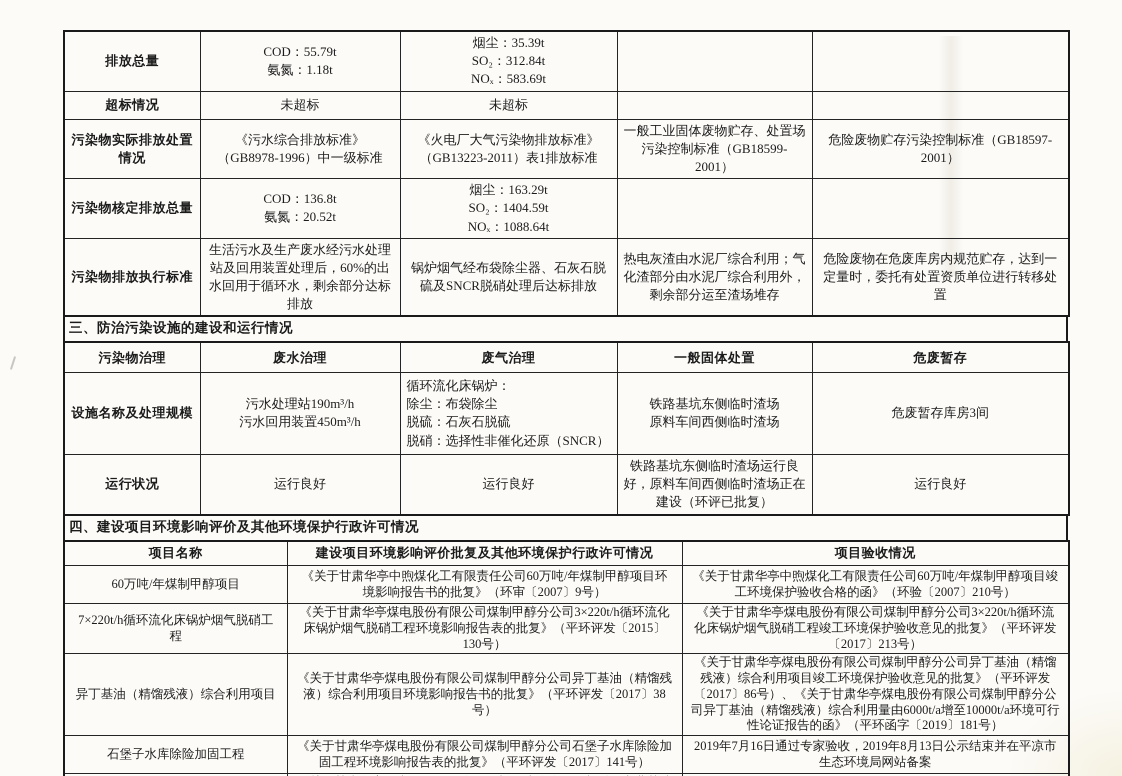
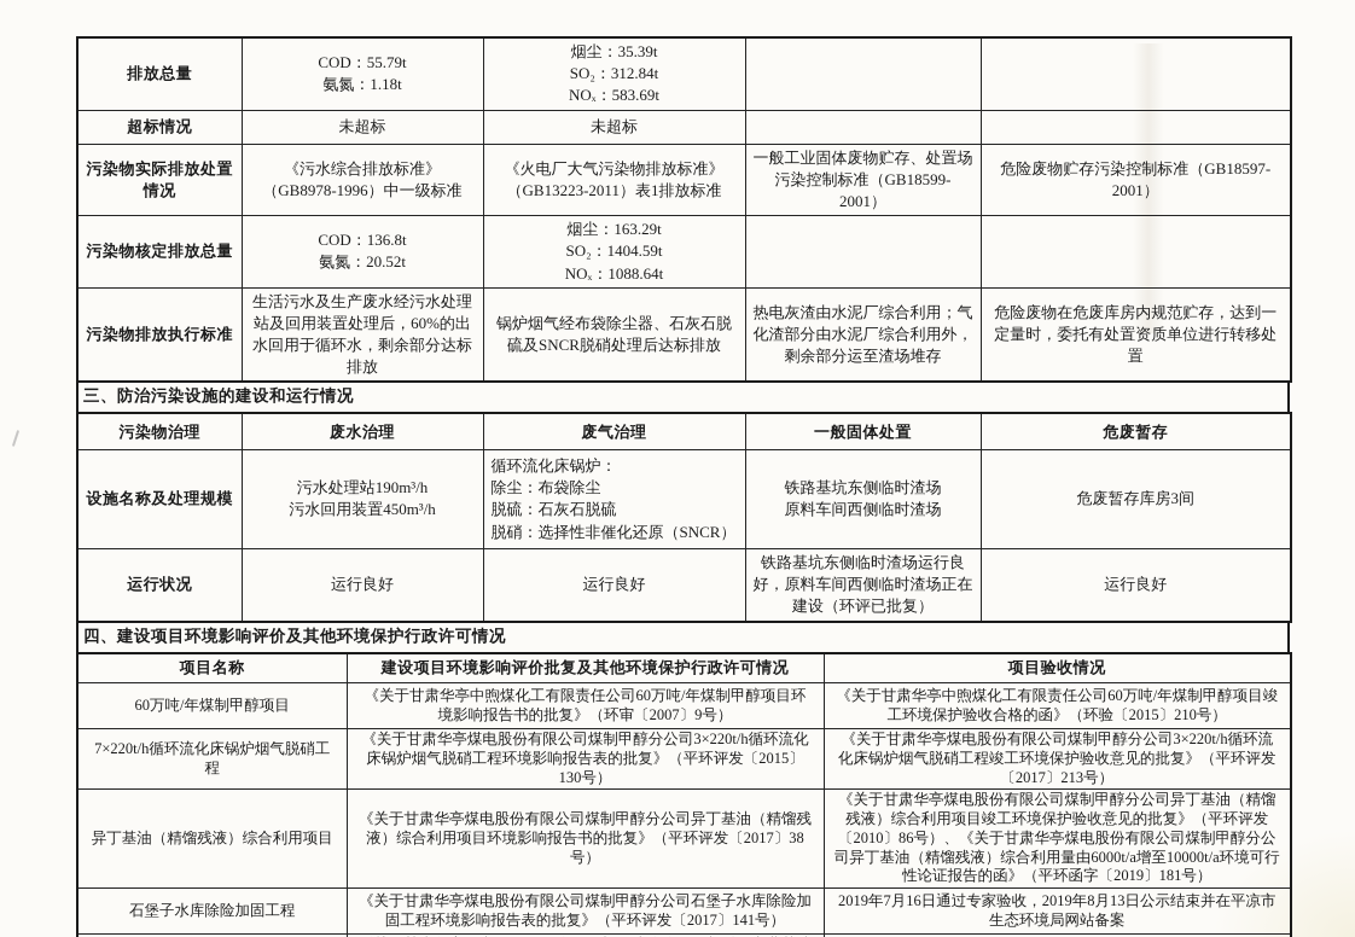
  排放总量	COD：55.79t 氨氮：1.18t	烟尘：35.39t SO₂：312.84t NOₓ：583.69t
  超标情况	未超标	未超标
  污染物实际排放处置情况	《污水综合排放标准》（GB8978-1996）中一级标准	《火电厂大气污染物排放标准》（GB13223-2011）表1排放标准	一般工业固体废物贮存、处置场污染控制标准（GB18599-2001）	危险废物贮存污染控制标准（GB18597-2001）
  污染物核定排放总量	COD：136.8t 氨氮：20.52t	烟尘：163.29t SO₂：1404.59t NOₓ：1088.64t
  污染物排放执行标准	生活污水及生产废水经污水处理站及回用装置处理后，60%的出水回用于循环水，剩余部分达标排放	锅炉烟气经布袋除尘器、石灰石脱硫及SNCR脱硝处理后达标排放	热电灰渣由水泥厂综合利用；气化渣部分由水泥厂综合利用外，剩余部分运至渣场堆存	危险废物在危废库房内规范贮存，达到一定量时，委托有处置资质单位进行转移处置
  三、防治污染设施的建设和运行情况
  污染物治理	废水治理	废气治理	一般固体处置	危废暂存
  设施名称及处理规模	污水处理站190m³/h 污水回用装置450m³/h	循环流化床锅炉： 除尘：布袋除尘 脱硫：石灰石脱硫 脱硝：选择性非催化还原（SNCR）	铁路基坑东侧临时渣场 原料车间西侧临时渣场	危废暂存库房3间
  运行状况	运行良好	运行良好	铁路基坑东侧临时渣场运行良好，原料车间西侧临时渣场正在建设（环评已批复）	运行良好
  四、建设项目环境影响评价及其他环境保护行政许可情况
  项目名称	建设项目环境影响评价批复及其他环境保护行政许可情况	项目验收情况
- 60万吨/年煤制甲醇项目	《关于甘肃华亭中煦煤化工有限责任公司60万吨/年煤制甲醇项目环境影响报告书的批复》（环审〔2007〕9号）	《关于甘肃华亭中煦煤化工有限责任公司60万吨/年煤制甲醇项目竣工环境保护验收合格的函》（环验〔2007〕210号）
+ 60万吨/年煤制甲醇项目	《关于甘肃华亭中煦煤化工有限责任公司60万吨/年煤制甲醇项目环境影响报告书的批复》（环审〔2007〕9号）	《关于甘肃华亭中煦煤化工有限责任公司60万吨/年煤制甲醇项目竣工环境保护验收合格的函》（环验〔2015〕210号）
  7×220t/h循环流化床锅炉烟气脱硝工程	《关于甘肃华亭煤电股份有限公司煤制甲醇分公司3×220t/h循环流化床锅炉烟气脱硝工程环境影响报告表的批复》（平环评发〔2015〕130号）	《关于甘肃华亭煤电股份有限公司煤制甲醇分公司3×220t/h循环流化床锅炉烟气脱硝工程竣工环境保护验收意见的批复》（平环评发〔2017〕213号）
- 异丁基油（精馏残液）综合利用项目	《关于甘肃华亭煤电股份有限公司煤制甲醇分公司异丁基油（精馏残液）综合利用项目环境影响报告书的批复》（平环评发〔2017〕38号）	《关于甘肃华亭煤电股份有限公司煤制甲醇分公司异丁基油（精馏残液）综合利用项目竣工环境保护验收意见的批复》（平环评发〔2017〕86号）、《关于甘肃华亭煤电股份有限公司煤制甲醇分公司异丁基油（精馏残液）综合利用量由6000t/a增至10000t/a环境可行性论证报告的函》（平环函字〔2019〕181号）
+ 异丁基油（精馏残液）综合利用项目	《关于甘肃华亭煤电股份有限公司煤制甲醇分公司异丁基油（精馏残液）综合利用项目环境影响报告书的批复》（平环评发〔2017〕38号）	《关于甘肃华亭煤电股份有限公司煤制甲醇分公司异丁基油（精馏残液）综合利用项目竣工环境保护验收意见的批复》（平环评发〔2010〕86号）、《关于甘肃华亭煤电股份有限公司煤制甲醇分公司异丁基油（精馏残液）综合利用量由6000t/a增至10000t/a环境可行性论证报告的函》（平环函字〔2019〕181号）
  石堡子水库除险加固工程	《关于甘肃华亭煤电股份有限公司煤制甲醇分公司石堡子水库除险加固工程环境影响报告表的批复》（平环评发〔2017〕141号）	2019年7月16日通过专家验收，2019年8月13日公示结束并在平凉市生态环境局网站备案
